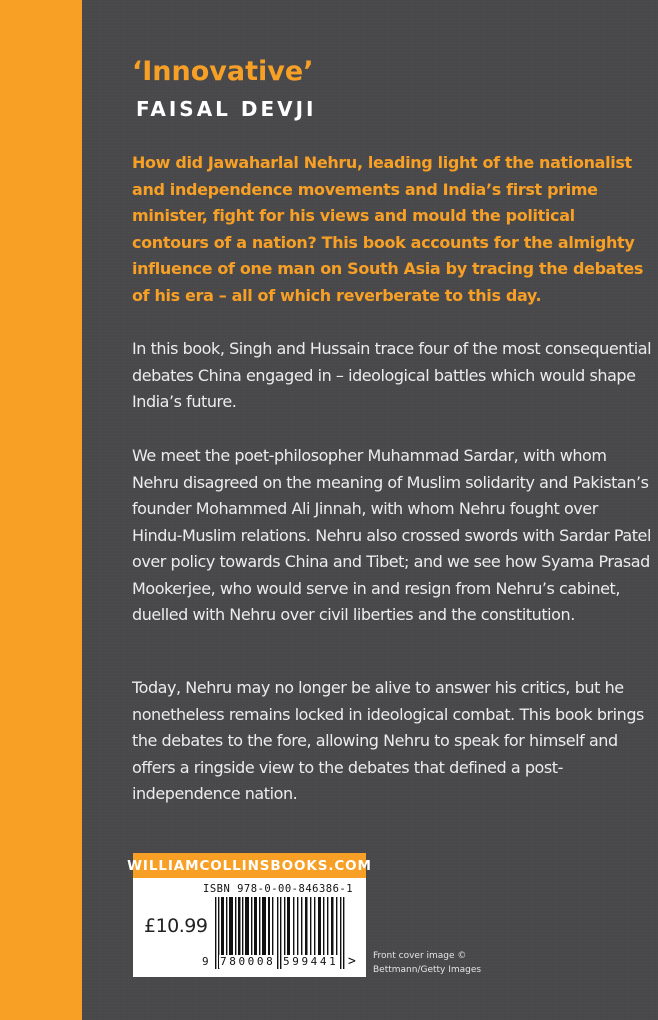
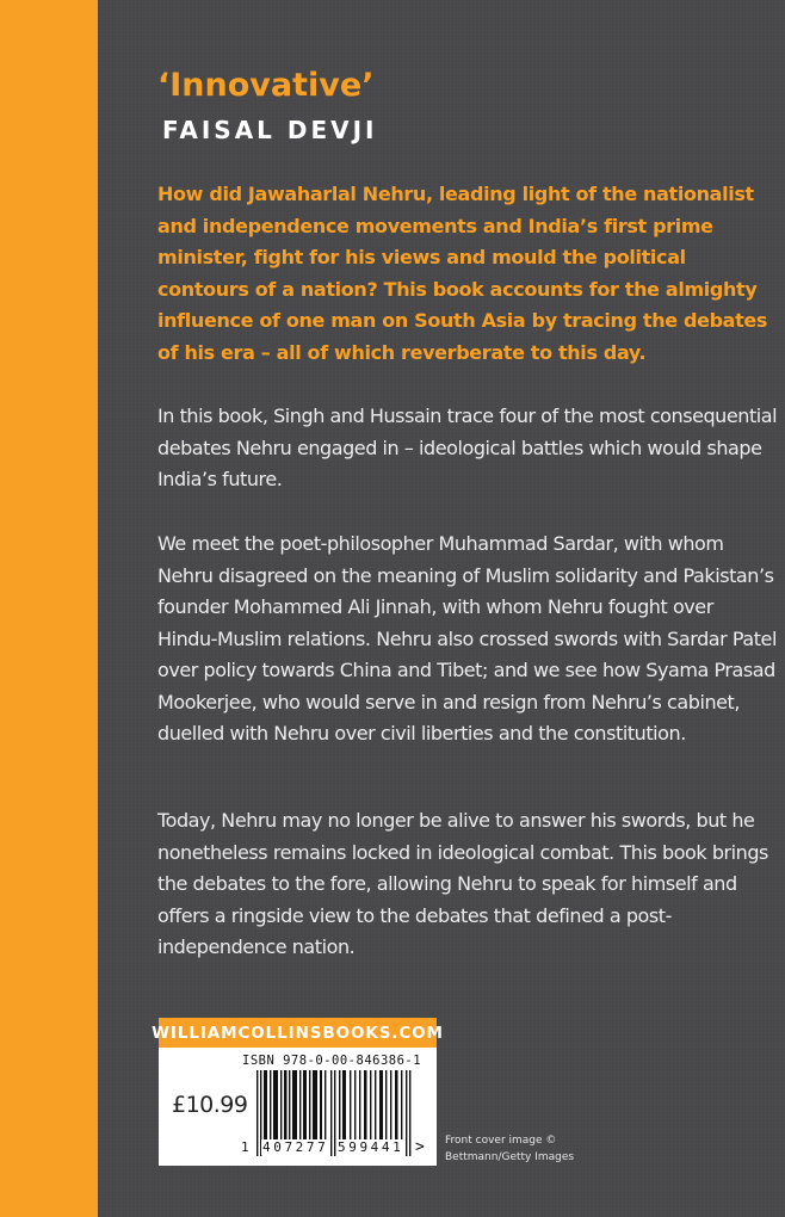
  ‘Innovative’
  FAISAL DEVJI
  How did Jawaharlal Nehru, leading light of the nationalist and independence movements and India’s first prime minister, fight for his views and mould the political contours of a nation? This book accounts for the almighty influence of one man on South Asia by tracing the debates of his era – all of which reverberate to this day.
- In this book, Singh and Hussain trace four of the most consequential debates China engaged in – ideological battles which would shape India’s future.
+ In this book, Singh and Hussain trace four of the most consequential debates Nehru engaged in – ideological battles which would shape India’s future.
  We meet the poet-philosopher Muhammad Sardar, with whom Nehru disagreed on the meaning of Muslim solidarity and Pakistan’s founder Mohammed Ali Jinnah, with whom Nehru fought over Hindu-Muslim relations. Nehru also crossed swords with Sardar Patel over policy towards China and Tibet; and we see how Syama Prasad Mookerjee, who would serve in and resign from Nehru’s cabinet, duelled with Nehru over civil liberties and the constitution.
- Today, Nehru may no longer be alive to answer his critics, but he nonetheless remains locked in ideological combat. This book brings the debates to the fore, allowing Nehru to speak for himself and offers a ringside view to the debates that defined a post-independence nation.
+ Today, Nehru may no longer be alive to answer his swords, but he nonetheless remains locked in ideological combat. This book brings the debates to the fore, allowing Nehru to speak for himself and offers a ringside view to the debates that defined a post-independence nation.
  WILLIAMCOLLINSBOOKS.COM
  ISBN 978-0-00-846386-1
  £10.99
- 9
+ 1
- 780008
+ 407277
  599441
  >
  Front cover image ©
  Bettmann/Getty Images
